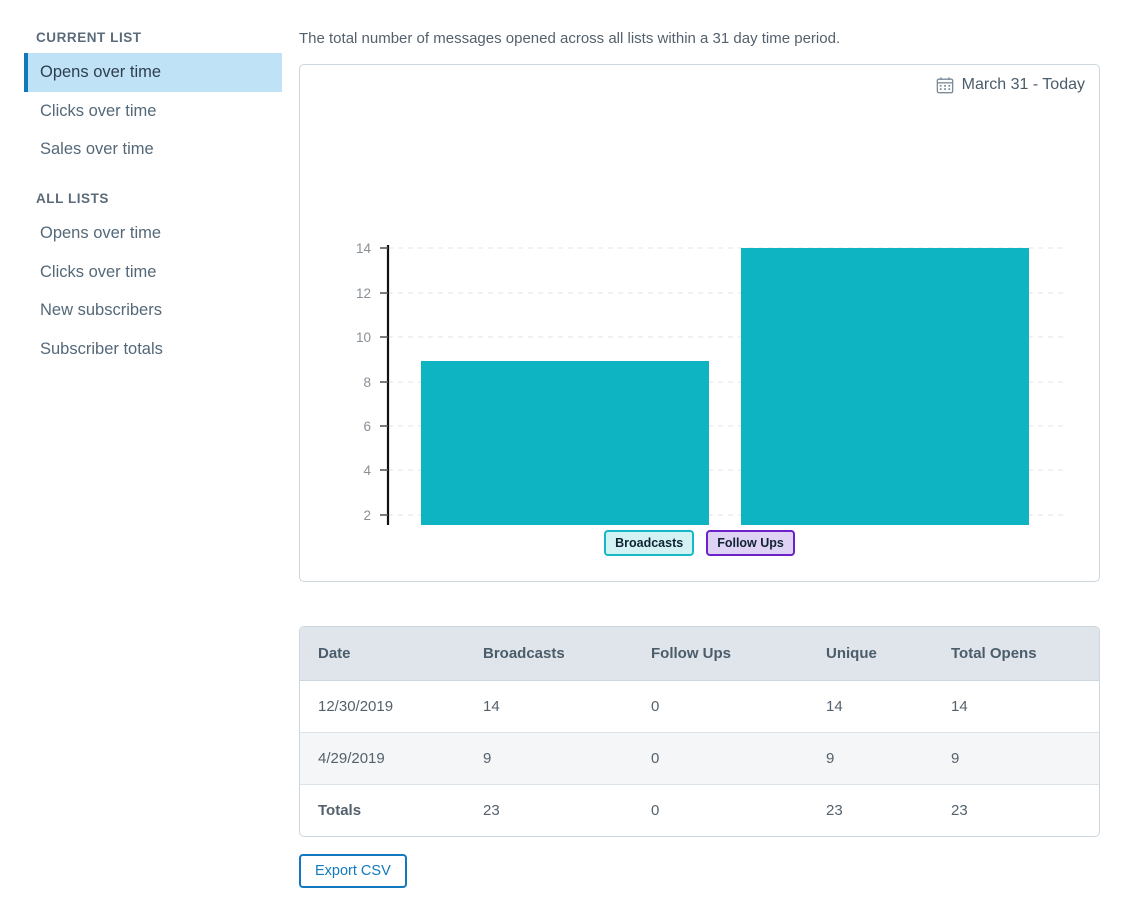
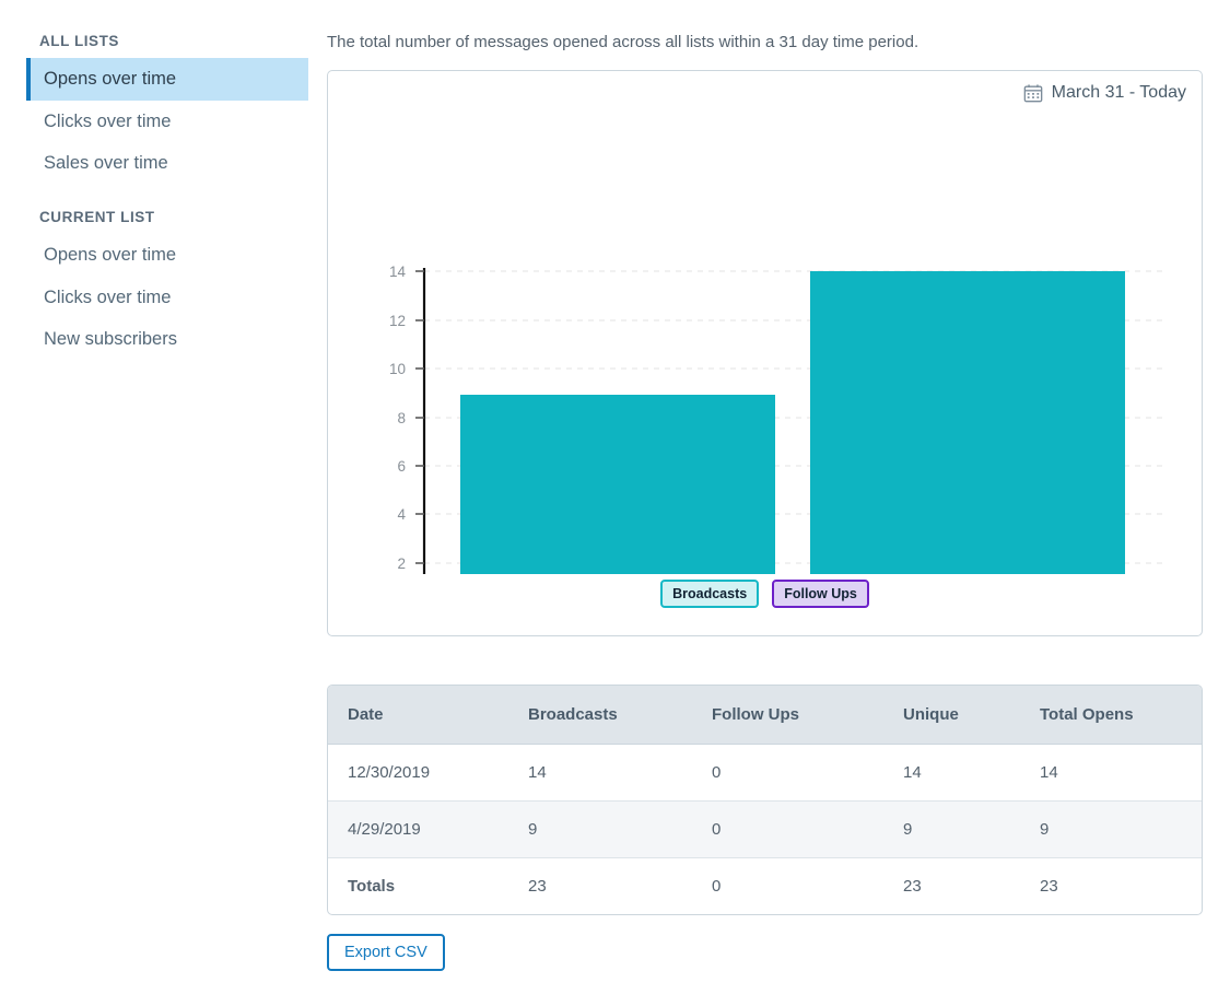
- CURRENT LIST
+ ALL LISTS
  Opens over time
  Clicks over time
  Sales over time
- ALL LISTS
+ CURRENT LIST
  Opens over time
  Clicks over time
  New subscribers
- Subscriber totals
  The total number of messages opened across all lists within a 31 day time period.
  March 31 - Today
  14
  12
  10
  8
  6
  4
  2
  Broadcasts
  Follow Ups
  Date	Broadcasts	Follow Ups	Unique	Total Opens
  12/30/2019	14	0	14	14
  4/29/2019	9	0	9	9
  Totals	23	0	23	23
  Export CSV
